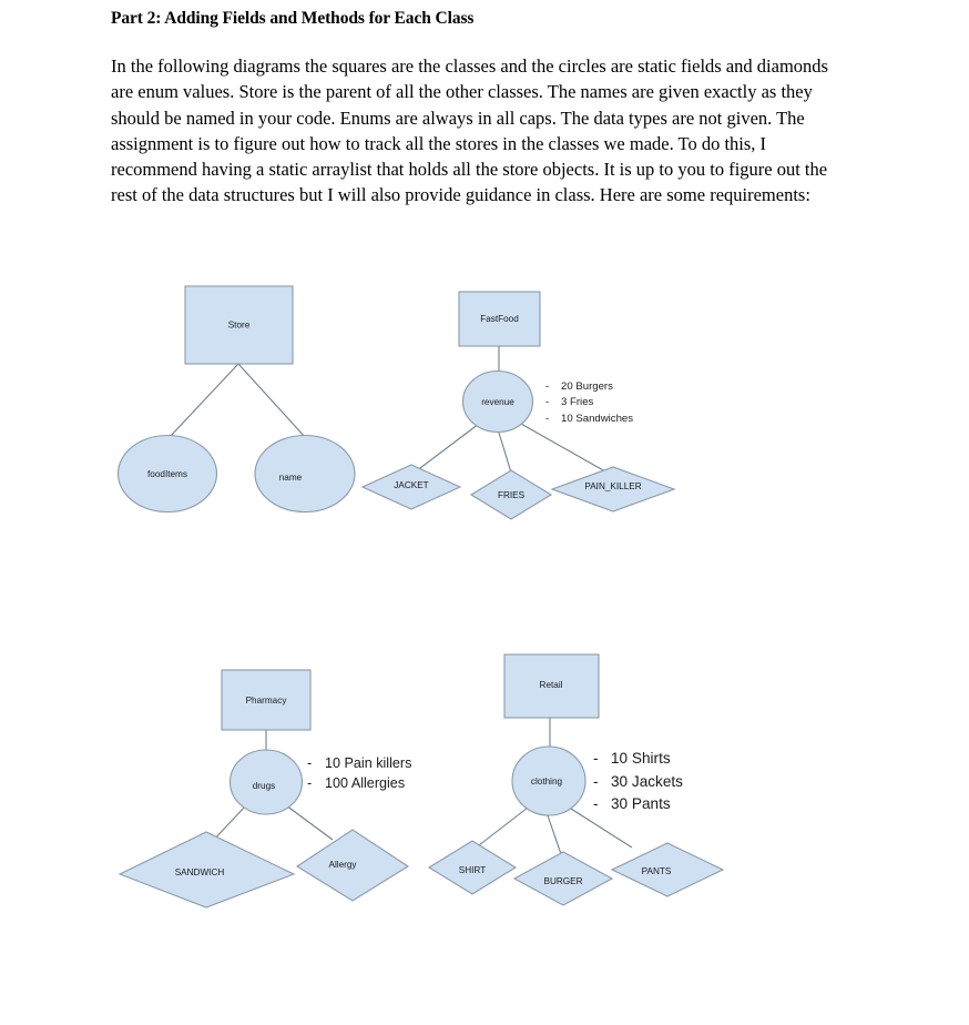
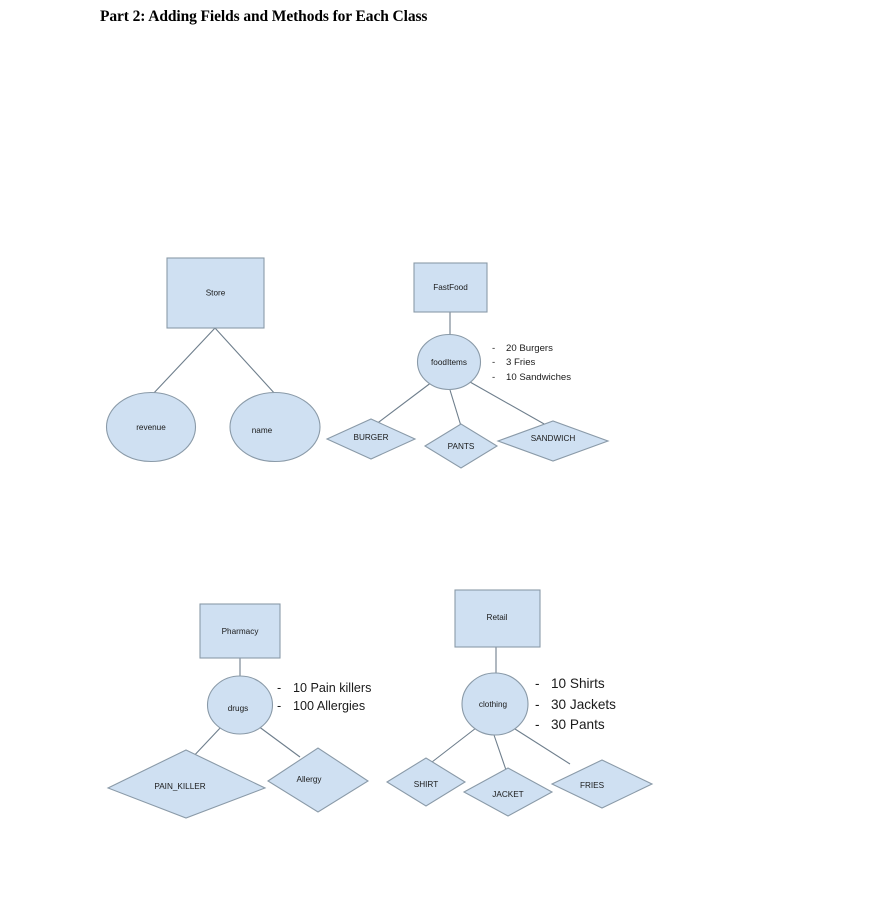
  Part 2: Adding Fields and Methods for Each Class
- In the following diagrams the squares are the classes and the circles are static fields and diamonds are enum values. Store is the parent of all the other classes. The names are given exactly as they should be named in your code. Enums are always in all caps. The data types are not given. The assignment is to figure out how to track all the stores in the classes we made. To do this, I recommend having a static arraylist that holds all the store objects. It is up to you to figure out the rest of the data structures but I will also provide guidance in class. Here are some requirements:
  Store
- foodItems
+ revenue
  name
  FastFood
- revenue
+ foodItems
- JACKET
+ BURGER
- FRIES
+ PANTS
- PAIN_KILLER
+ SANDWICH
  Pharmacy
  drugs
- SANDWICH
+ PAIN_KILLER
  Allergy
  Retail
  clothing
  SHIRT
- BURGER
+ JACKET
- PANTS
+ FRIES
  -
  20 Burgers
  -
  3 Fries
  -
  10 Sandwiches
  -
  10 Pain killers
  -
  100 Allergies
  -
  10 Shirts
  -
  30 Jackets
  -
  30 Pants
